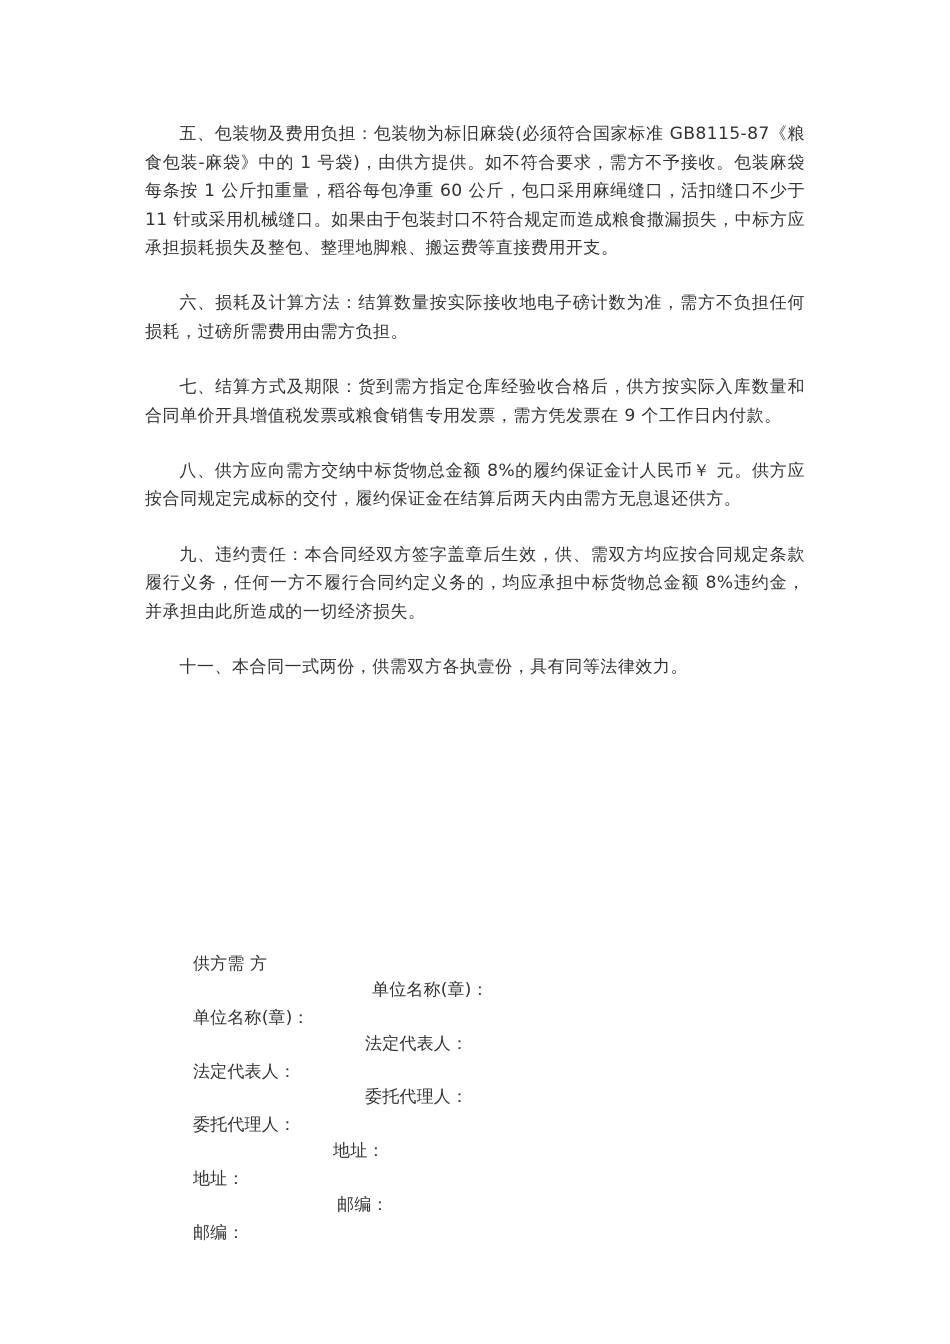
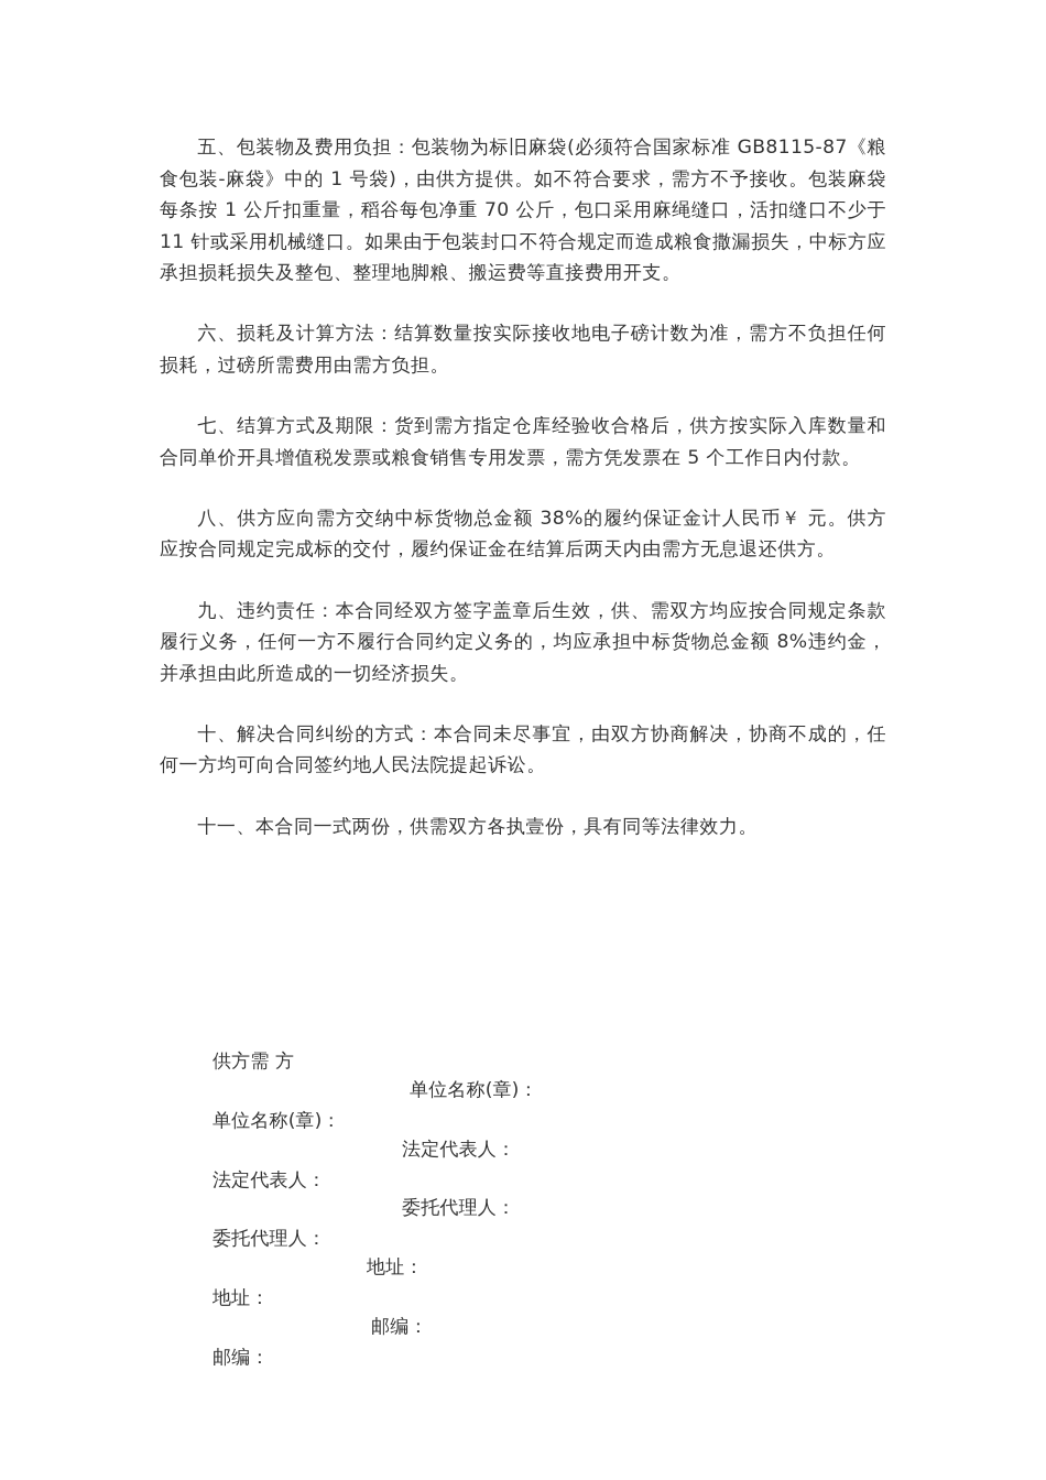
- 五、包装物及费用负担：包装物为标旧麻袋(必须符合国家标准 GB8115-87《粮食包装-麻袋》中的 1 号袋)，由供方提供。如不符合要求，需方不予接收。包装麻袋每条按 1 公斤扣重量，稻谷每包净重 60 公斤，包口采用麻绳缝口，活扣缝口不少于 11 针或采用机械缝口。如果由于包装封口不符合规定而造成粮食撒漏损失，中标方应承担损耗损失及整包、整理地脚粮、搬运费等直接费用开支。
+ 五、包装物及费用负担：包装物为标旧麻袋(必须符合国家标准 GB8115-87《粮食包装-麻袋》中的 1 号袋)，由供方提供。如不符合要求，需方不予接收。包装麻袋每条按 1 公斤扣重量，稻谷每包净重 70 公斤，包口采用麻绳缝口，活扣缝口不少于 11 针或采用机械缝口。如果由于包装封口不符合规定而造成粮食撒漏损失，中标方应承担损耗损失及整包、整理地脚粮、搬运费等直接费用开支。
  六、损耗及计算方法：结算数量按实际接收地电子磅计数为准，需方不负担任何损耗，过磅所需费用由需方负担。
- 七、结算方式及期限：货到需方指定仓库经验收合格后，供方按实际入库数量和合同单价开具增值税发票或粮食销售专用发票，需方凭发票在 9 个工作日内付款。
+ 七、结算方式及期限：货到需方指定仓库经验收合格后，供方按实际入库数量和合同单价开具增值税发票或粮食销售专用发票，需方凭发票在 5 个工作日内付款。
- 八、供方应向需方交纳中标货物总金额 8%的履约保证金计人民币￥ 元。供方应按合同规定完成标的交付，履约保证金在结算后两天内由需方无息退还供方。
+ 八、供方应向需方交纳中标货物总金额 38%的履约保证金计人民币￥ 元。供方应按合同规定完成标的交付，履约保证金在结算后两天内由需方无息退还供方。
  九、违约责任：本合同经双方签字盖章后生效，供、需双方均应按合同规定条款履行义务，任何一方不履行合同约定义务的，均应承担中标货物总金额 8%违约金，并承担由此所造成的一切经济损失。
+ 十、解决合同纠纷的方式：本合同未尽事宜，由双方协商解决，协商不成的，任何一方均可向合同签约地人民法院提起诉讼。
  十一、本合同一式两份，供需双方各执壹份，具有同等法律效力。
  供方需 方
  单位名称(章)：
  单位名称(章)：
  法定代表人：
  法定代表人：
  委托代理人：
  委托代理人：
  地址：
  地址：
  邮编：
  邮编：
